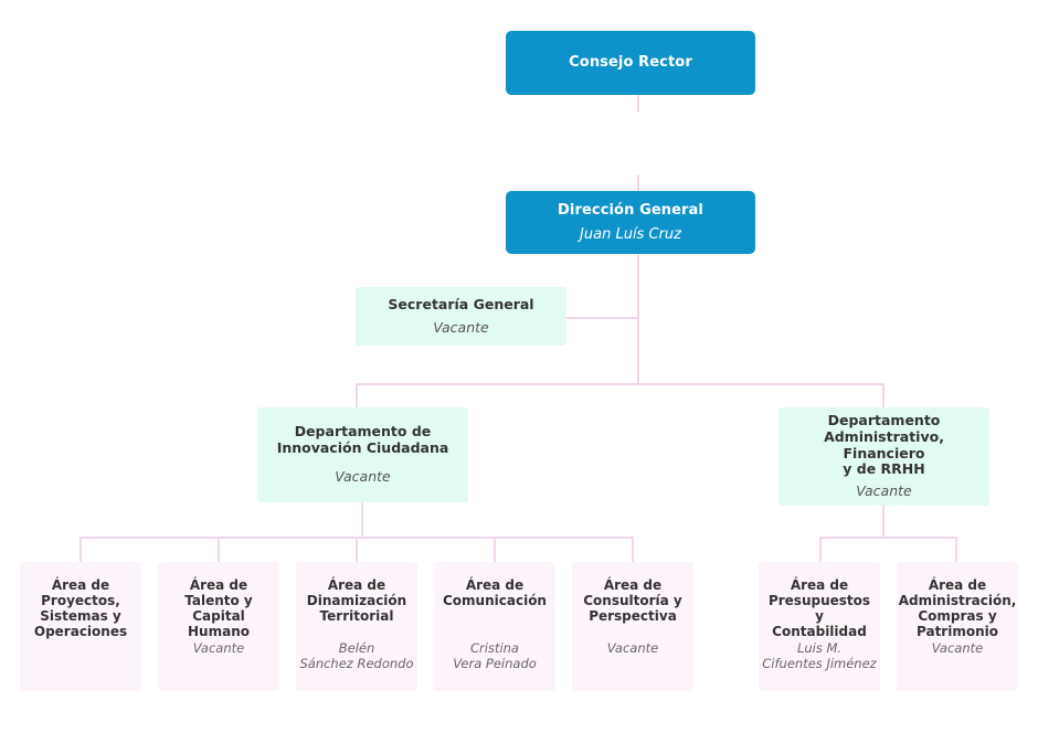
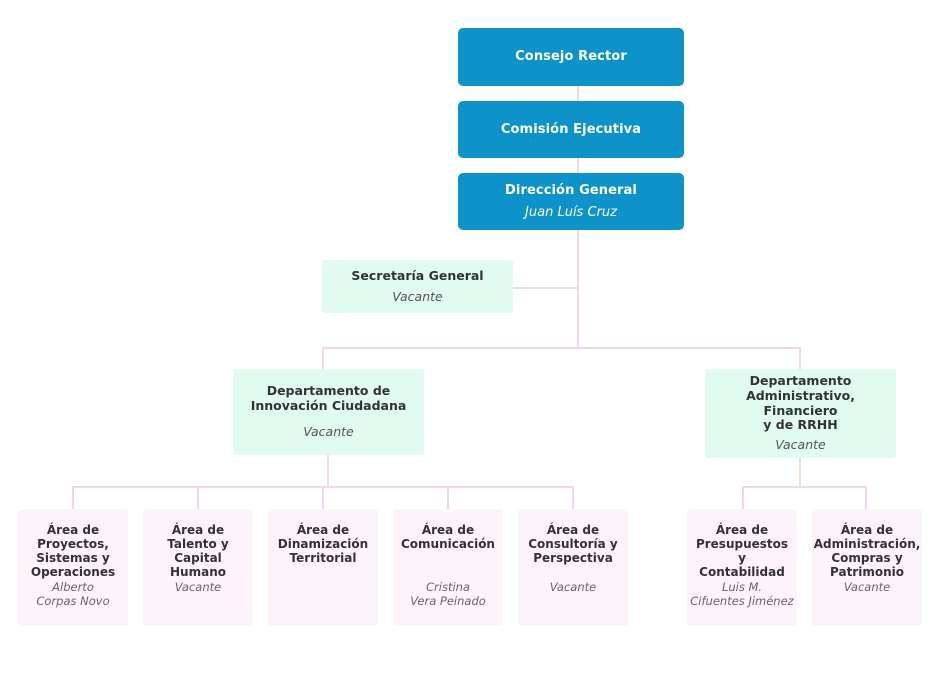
  Consejo Rector
+ Comisión Ejecutiva
  Dirección General
  Juan Luís Cruz
  Secretaría General
  Vacante
  Departamento de
  Innovación Ciudadana
  Vacante
  Departamento
  Administrativo, Financiero
  y de RRHH
  Vacante
  Área de
  Proyectos,
  Sistemas y
  Operaciones
+ Alberto
+ Corpas Novo
  Área de Talento y
  Capital Humano
  Vacante
  Área de
  Dinamización
  Territorial
- Belén
- Sánchez Redondo
  Área de
  Comunicación
  Cristina
  Vera Peinado
  Área de
  Consultoría y
  Perspectiva
  Vacante
  Área de
  Presupuestos y
  Contabilidad
  Luis M.
  Cifuentes Jiménez
  Área de
  Administración,
  Compras y
  Patrimonio
  Vacante
